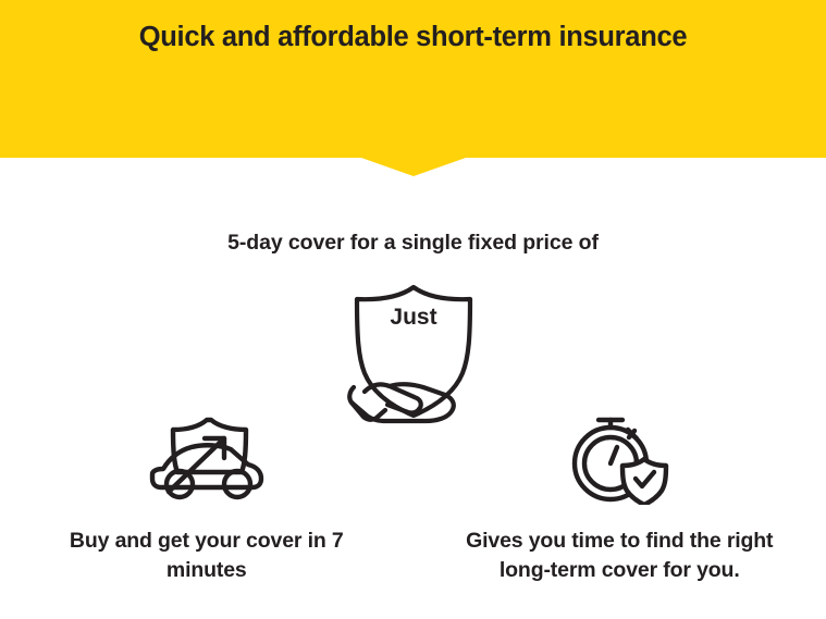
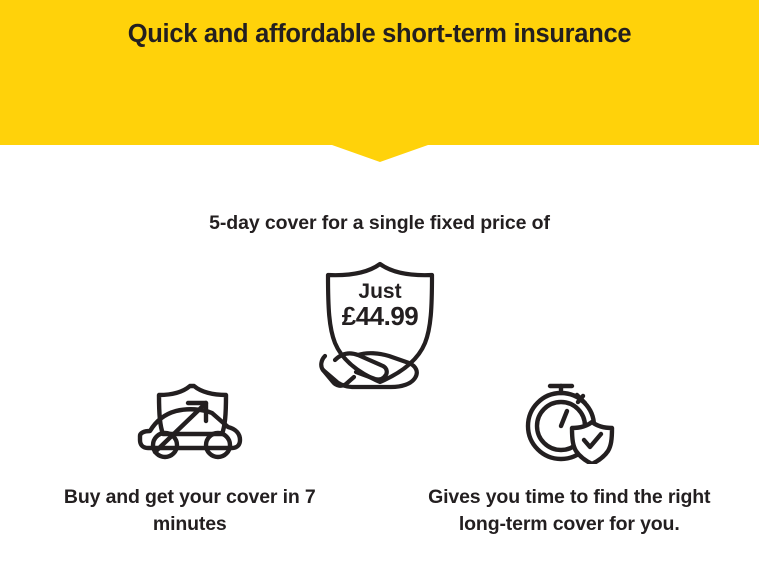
  Quick and affordable short-term insurance
  5-day cover for a single fixed price of
  Just
+ £44.99
  Buy and get your cover in 7 minutes
  Gives you time to find the right long-term cover for you.
